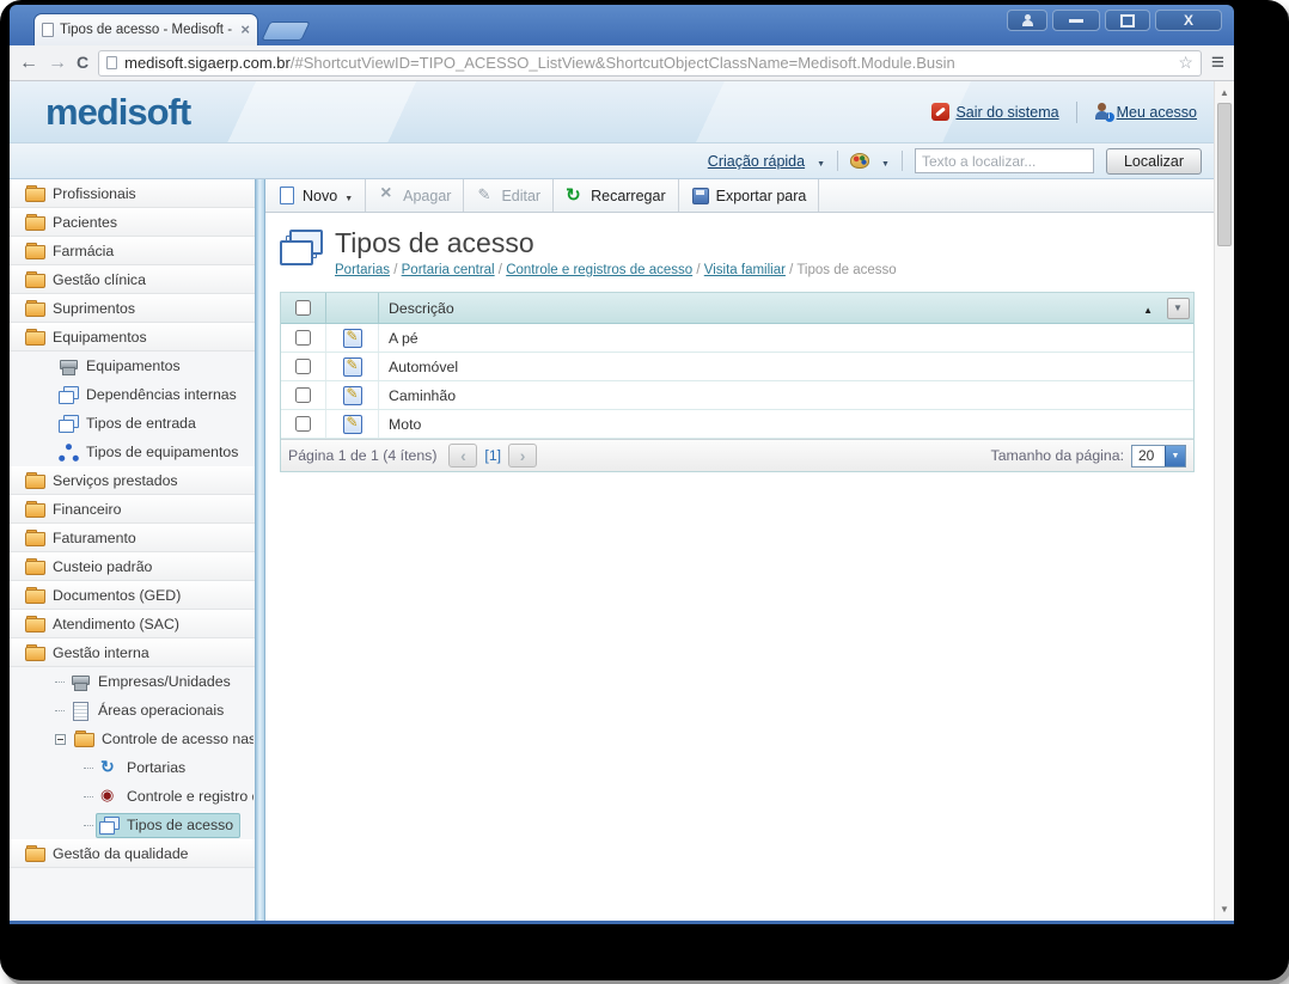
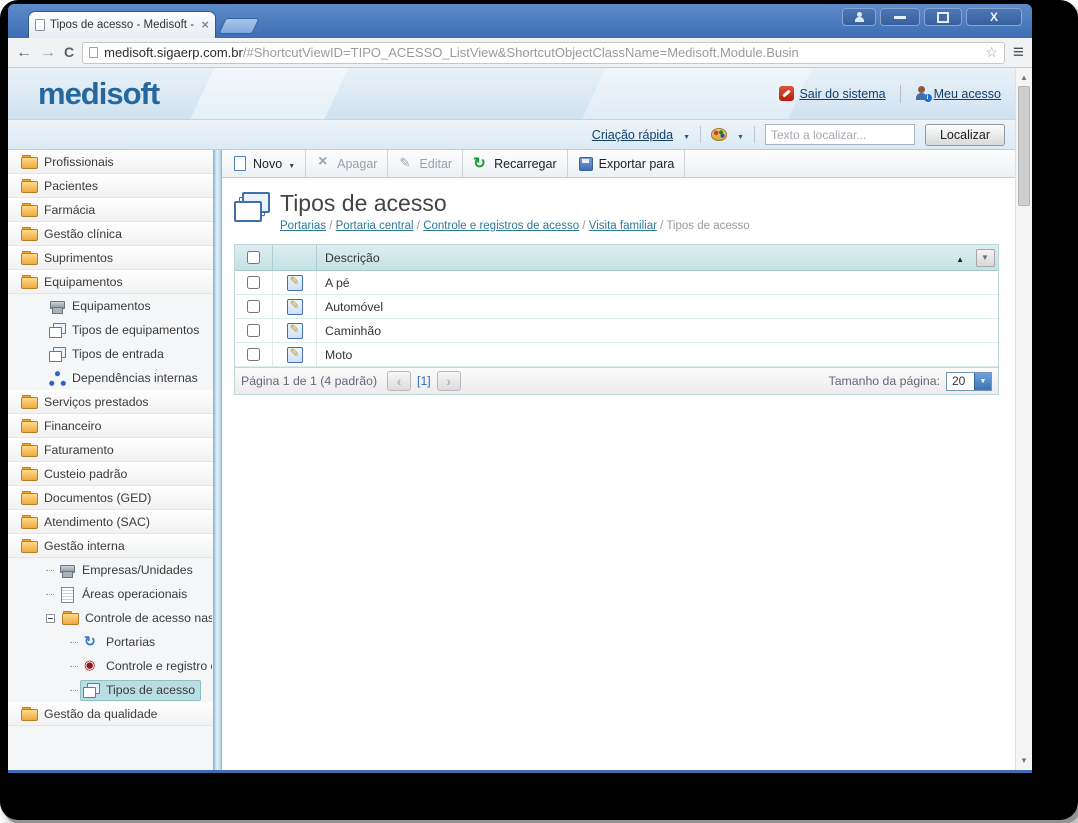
  Tipos de acesso - Medisoft -
  medisoft.sigaerp.com.br/#ShortcutViewID=TIPO_ACESSO_ListView&ShortcutObjectClassName=Medisoft.Module.Busin
  medisoft
  Sair do sistema
  Meu acesso
  Criação rápida
  Texto a localizar...
  Localizar
  Profissionais
  Pacientes
  Farmácia
  Gestão clínica
  Suprimentos
  Equipamentos
  Equipamentos
- Dependências internas
+ Tipos de equipamentos
  Tipos de entrada
- Tipos de equipamentos
+ Dependências internas
  Serviços prestados
  Financeiro
  Faturamento
  Custeio padrão
  Documentos (GED)
  Atendimento (SAC)
  Gestão interna
  Empresas/Unidades
  Áreas operacionais
  Controle de acesso nas
  Portarias
  Controle e registro
  Tipos de acesso
  Gestão da qualidade
  Novo
  Apagar
  Editar
  Recarregar
  Exportar para
  Tipos de acesso
  Portarias Portaria central Controle e registros de acesso Visita familiar Tipos de acesso
  Descrição
  A pé
  Automóvel
  Caminhão
  Moto
- Página 1 de 1 (4 ítens)
+ Página 1 de 1 (4 padrão)
  [1]
  Tamanho da página:
  20
